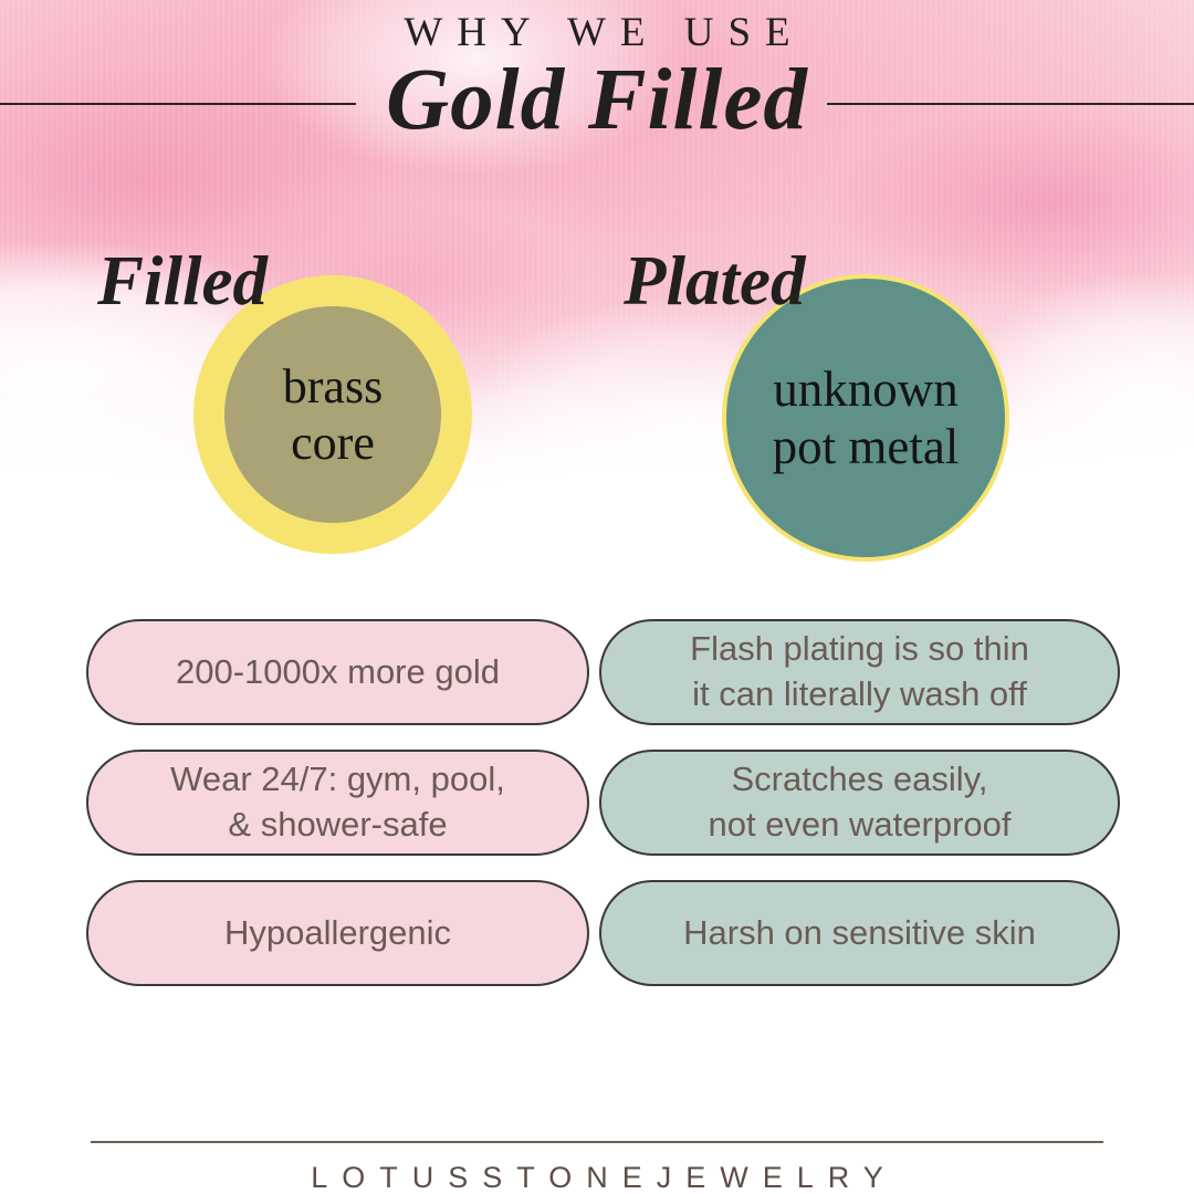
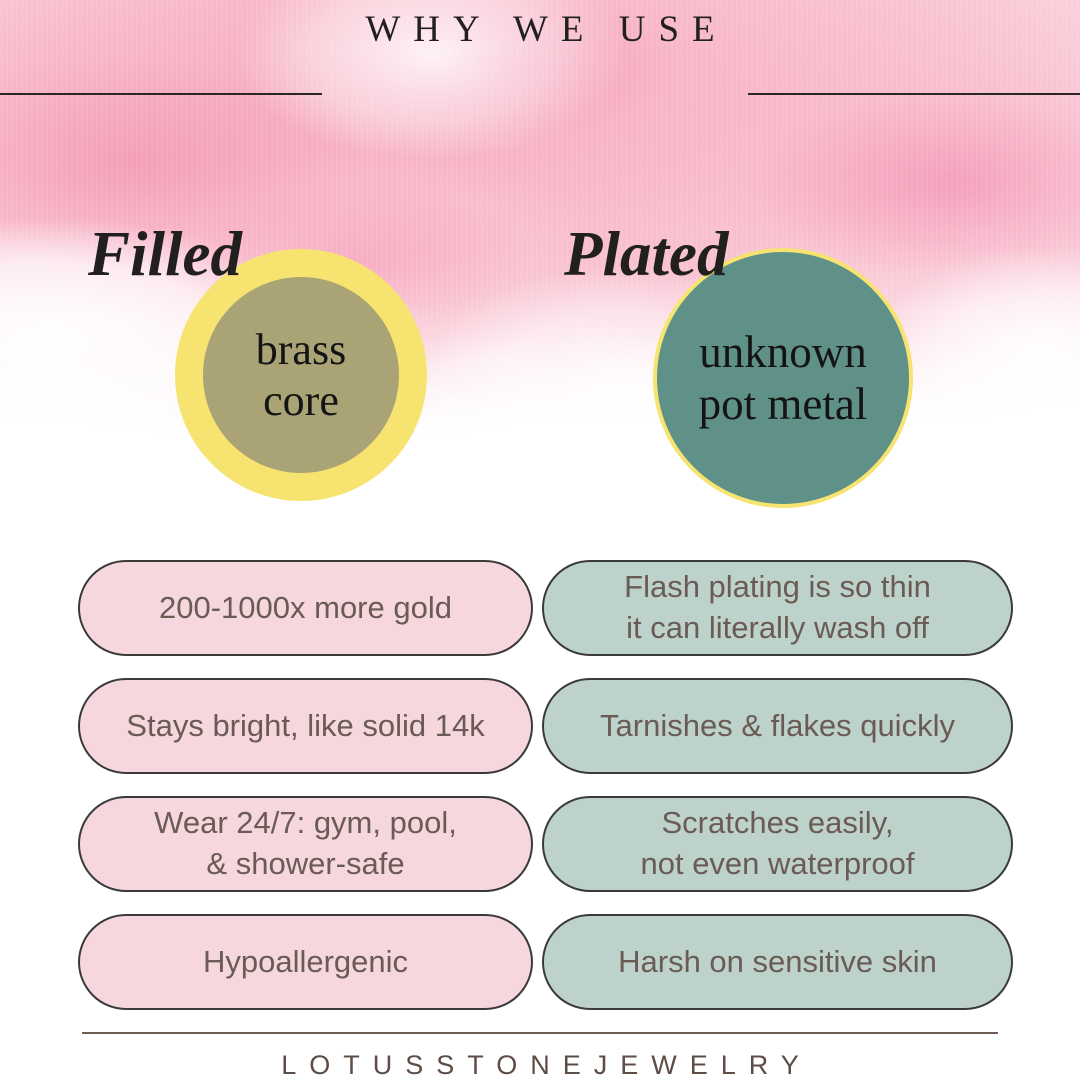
  WHY WE USE
- Gold Filled
  Filled
  brass
  core
  Plated
  unknown
  pot metal
  200-1000x more gold
  Flash plating is so thin
  it can literally wash off
+ Stays bright, like solid 14k
+ Tarnishes & flakes quickly
  Wear 24/7: gym, pool,
  & shower-safe
  Scratches easily,
  not even waterproof
  Hypoallergenic
  Harsh on sensitive skin
  LOTUSSTONEJEWELRY
